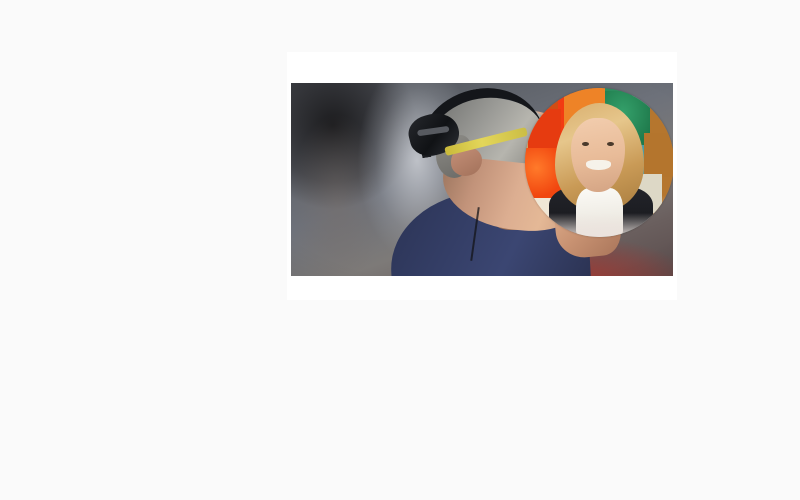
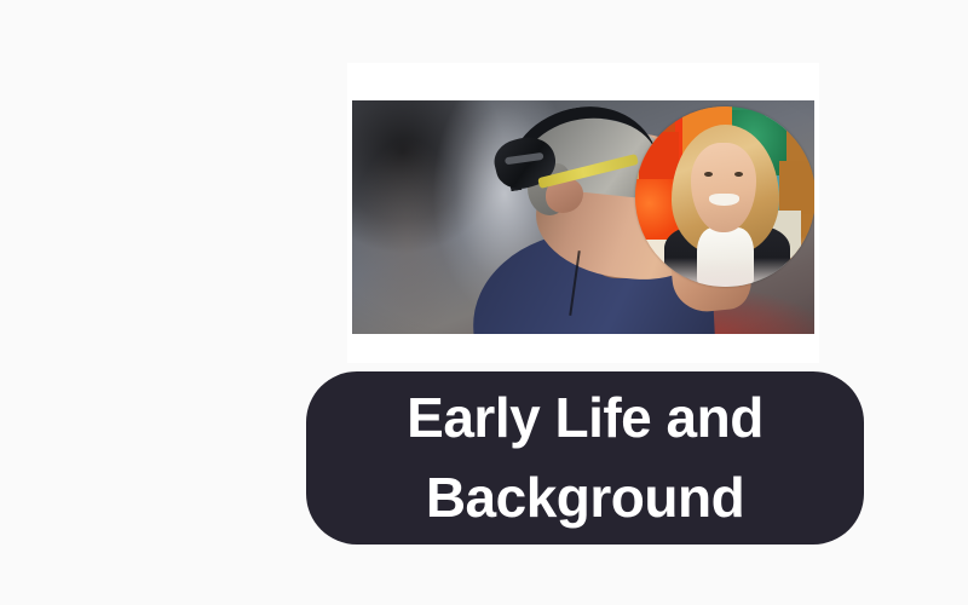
+ Early Life and
+ Background
